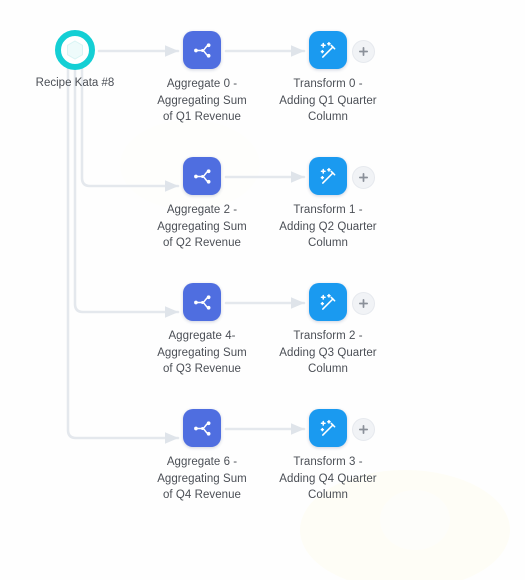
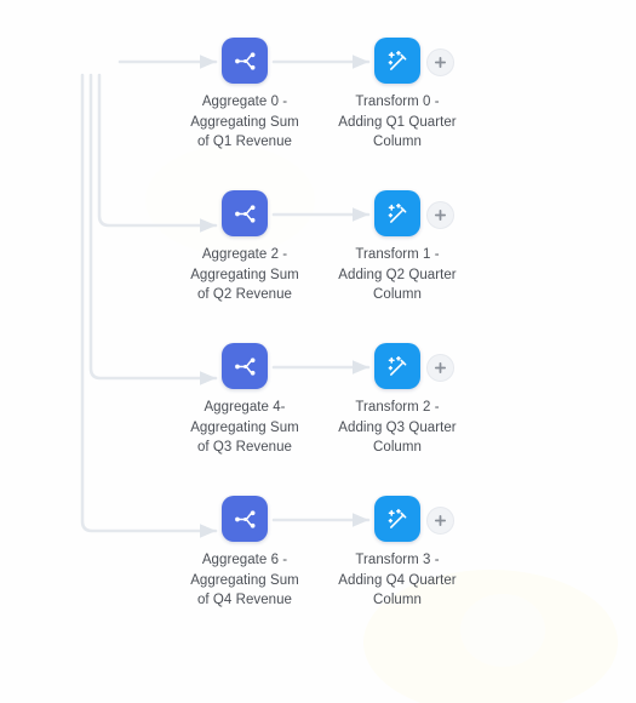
- Recipe Kata #8
  Aggregate 0 -
  Aggregating Sum
  of Q1 Revenue
  Transform 0 -
  Adding Q1 Quarter
  Column
  Aggregate 2 -
  Aggregating Sum
  of Q2 Revenue
  Transform 1 -
  Adding Q2 Quarter
  Column
  Aggregate 4-
  Aggregating Sum
  of Q3 Revenue
  Transform 2 -
  Adding Q3 Quarter
  Column
  Aggregate 6 -
  Aggregating Sum
  of Q4 Revenue
  Transform 3 -
  Adding Q4 Quarter
  Column
